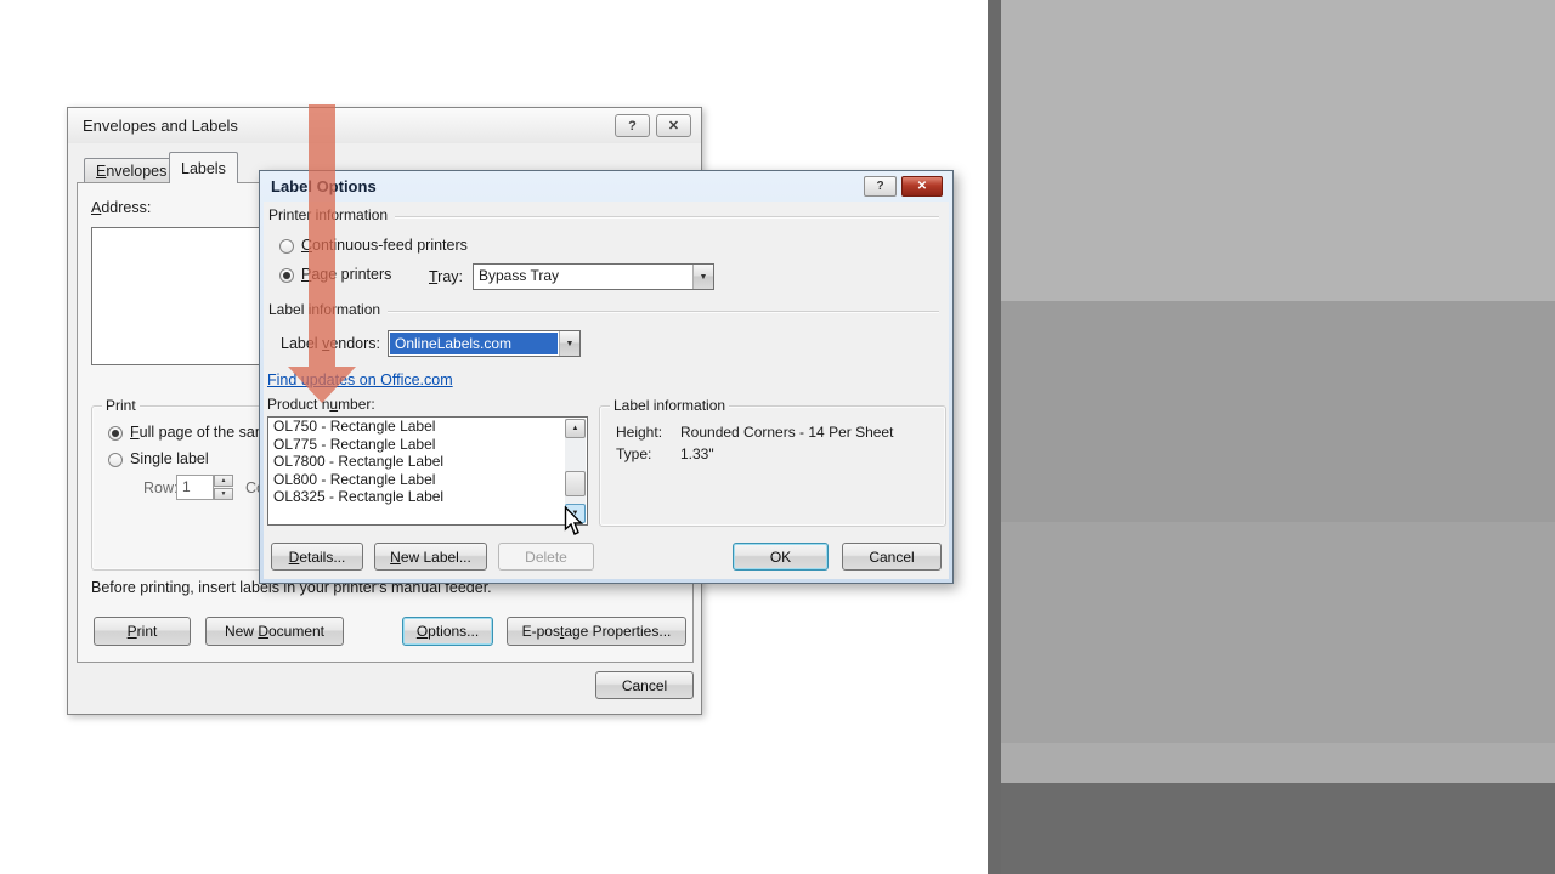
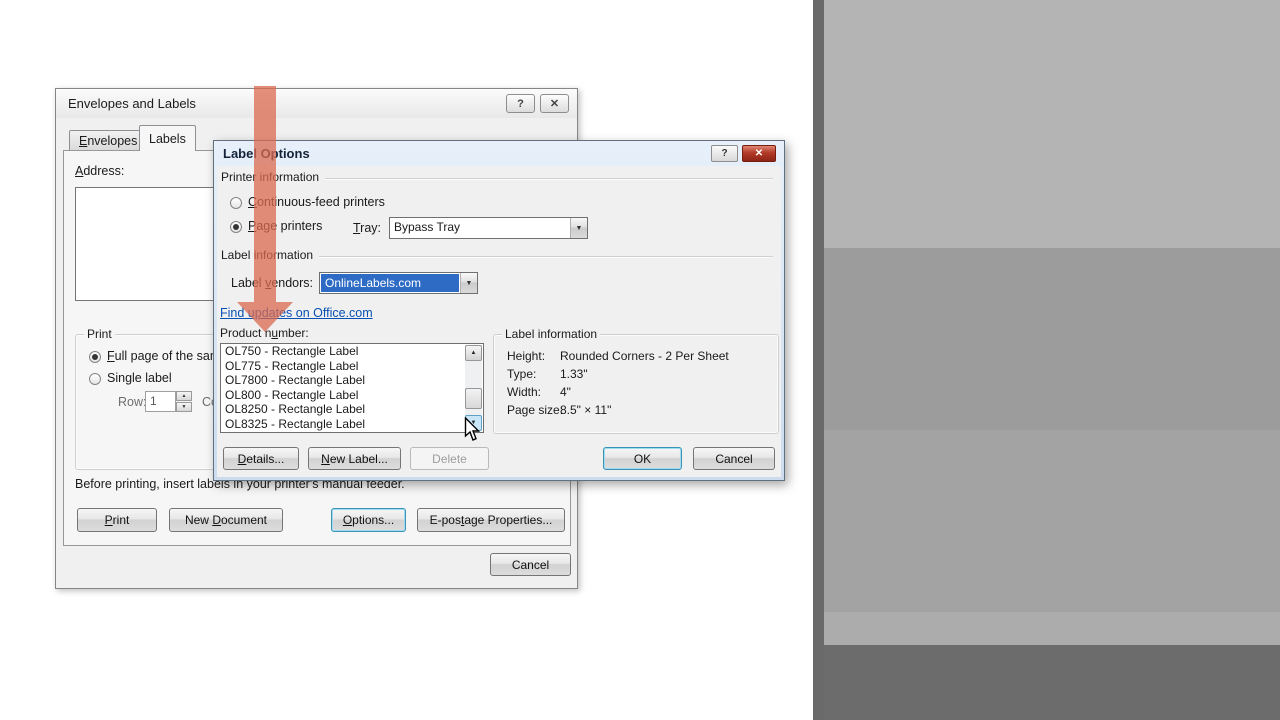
  Envelopes and Labels
  ?
  ✕
  Envelopes
  Labels
  Address:
  Print
  Single label
  Row
  1
  Before printing, insert labels in your printer's manual feeder.
  Print
  New Document
  Options...
  E-postage Properties...
  Cancel
  Label Options
  ?
  ✕
  Printer information
  Continuous-feed printers
  Page printers
  Tray:
  Bypass Tray
  Label information
  Label vendors:
  OnlineLabels.com
  Find updates on Office.com
  Product number:
  OL750 - Rectangle Label
  OL775 - Rectangle Label
  OL7800 - Rectangle Label
  OL800 - Rectangle Label
+ OL8250 - Rectangle Label
  OL8325 - Rectangle Label
  Label information
  Height:
- Rounded Corners - 14 Per Sheet
+ Rounded Corners - 2 Per Sheet
  Type:
  1.33"
+ Width:
+ 4"
+ Page size:
+ 8.5" × 11"
  Details...
  New Label...
  Delete
  OK
  Cancel
